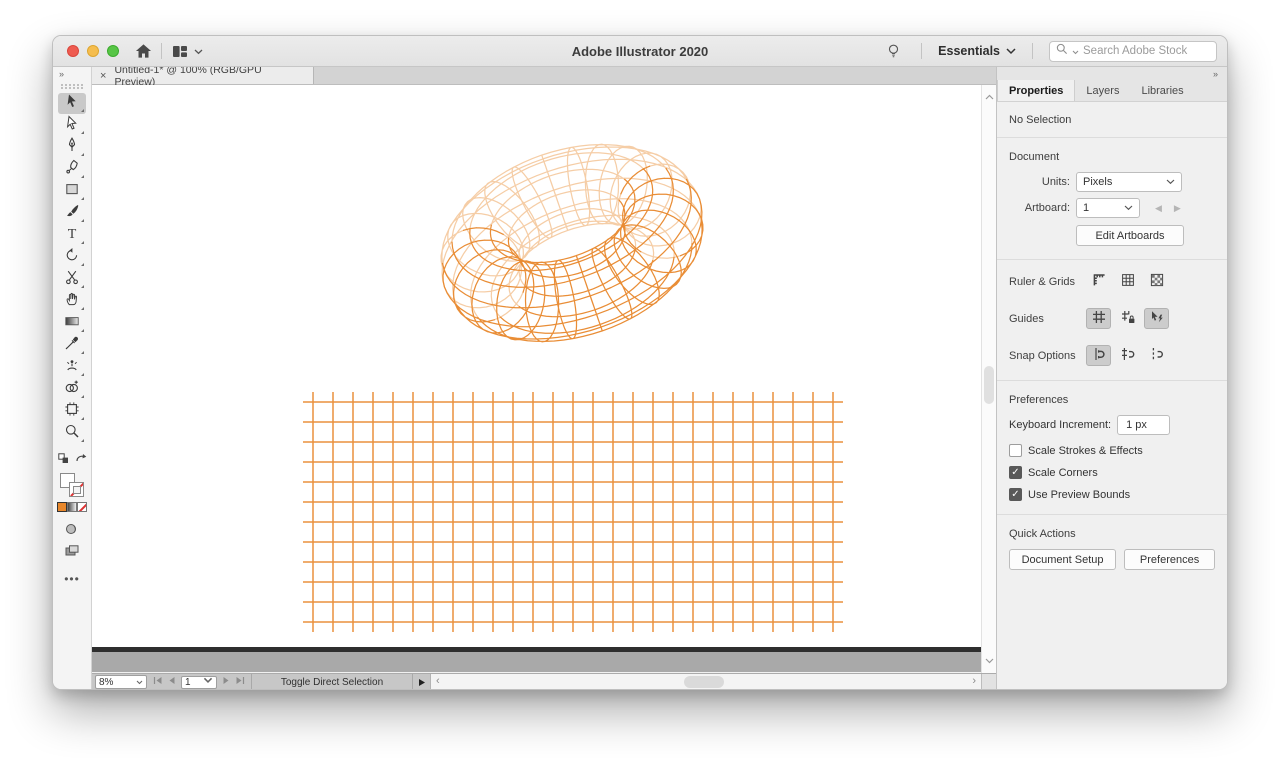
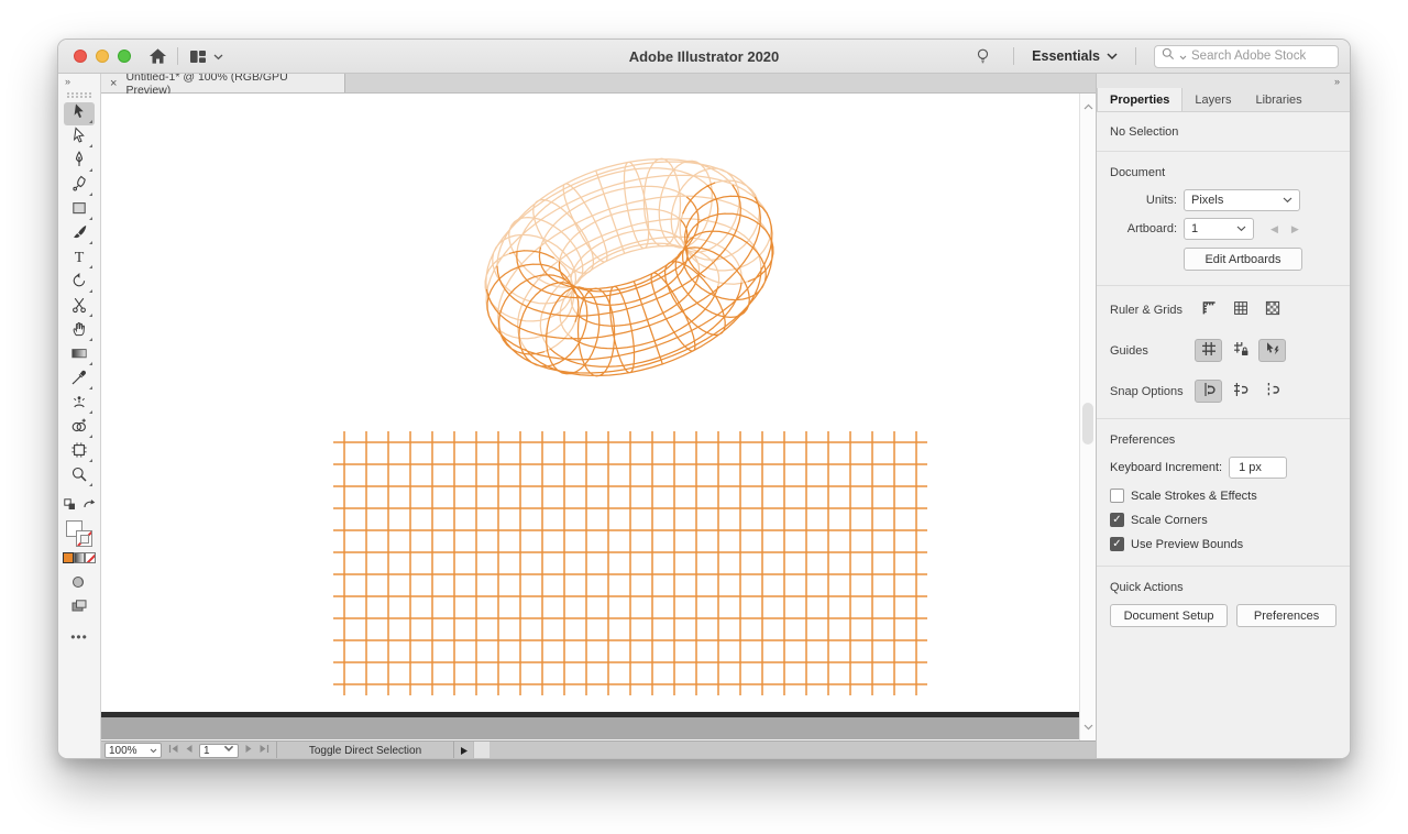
  Adobe Illustrator 2020
  Essentials
  Search Adobe Stock
  »
  T
  •••
  ×
  Untitled-1* @ 100% (RGB/GPU Preview)
- 8%
+ 100%
  1
  Toggle Direct Selection
- ‹
- ›
  »
  Properties
  Layers
  Libraries
  No Selection
  Document
  Units:
  Pixels
  Artboard:
  1
  ◀
  ▶
  Edit Artboards
  Ruler & Grids
  Guides
  Snap Options
  Preferences
  Keyboard Increment:
  1 px
  Scale Strokes & Effects
  ✓
  Scale Corners
  ✓
  Use Preview Bounds
  Quick Actions
  Document Setup
  Preferences
